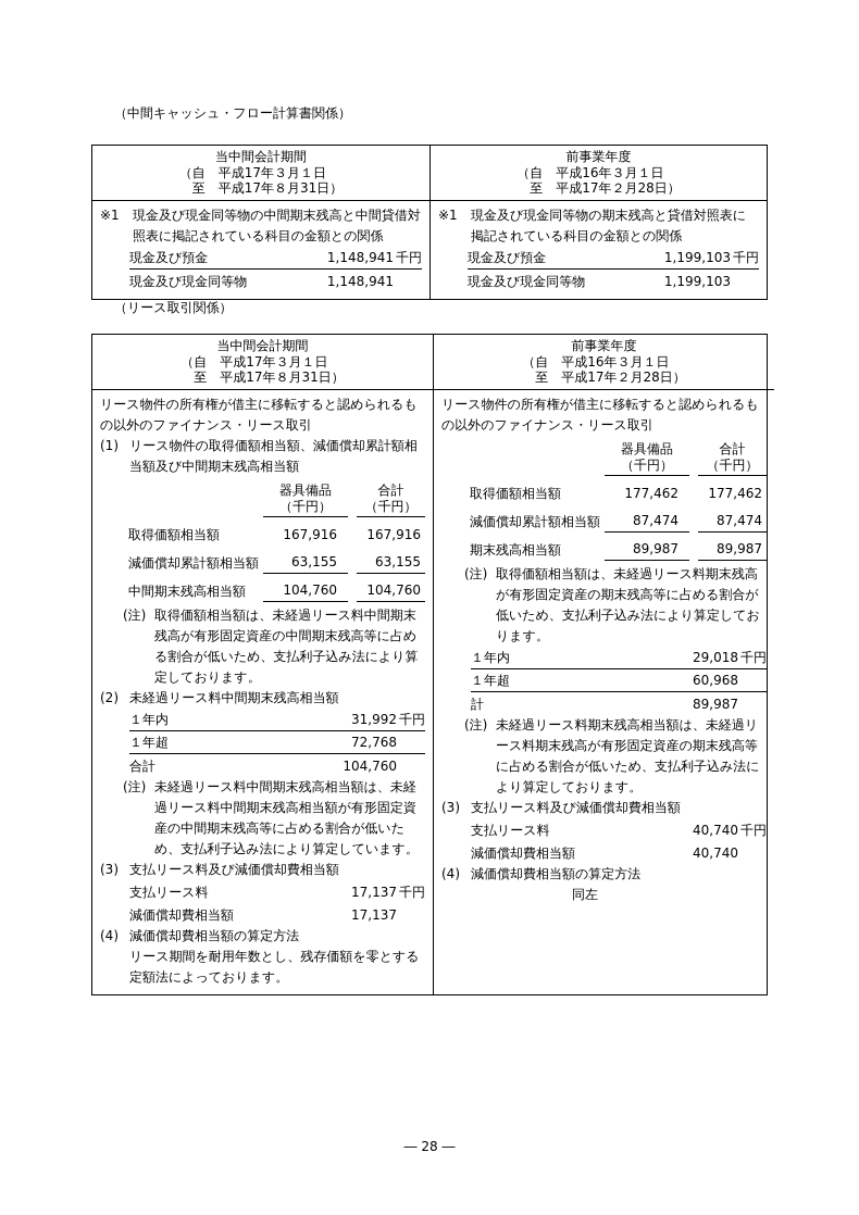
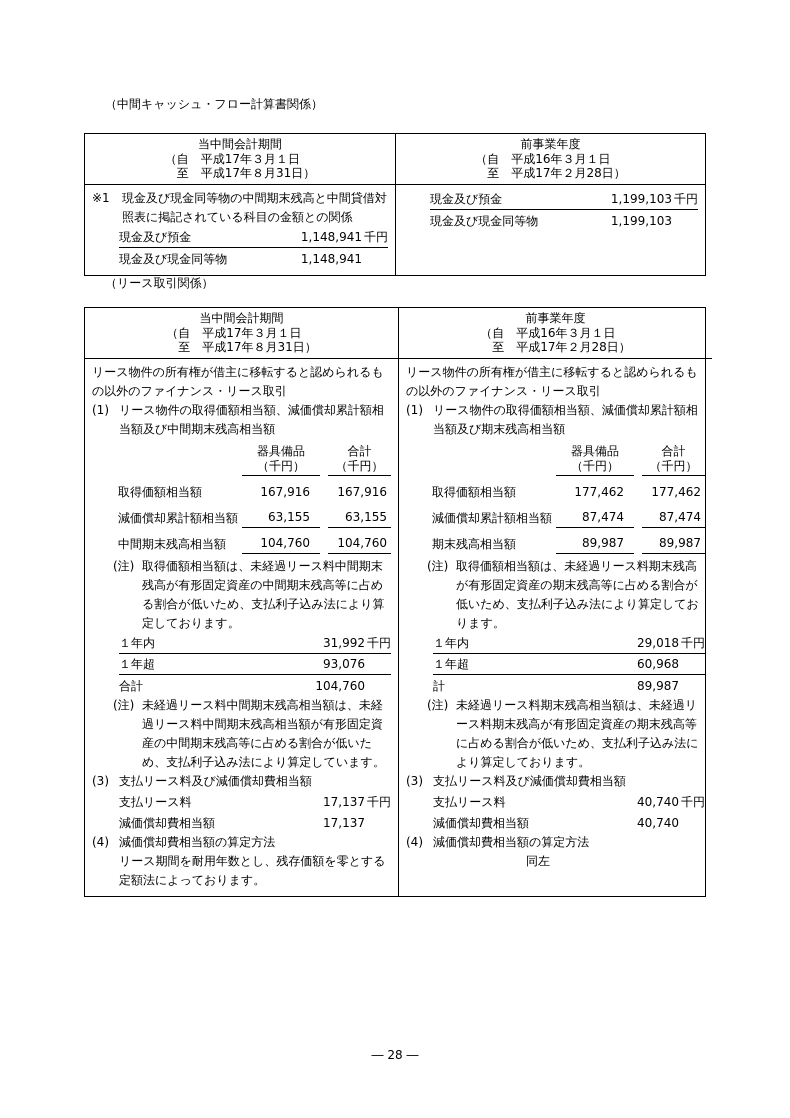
  （中間キャッシュ・フロー計算書関係）
  当中間会計期間
  （自 平成17年３月１日
  至 平成17年８月31日）
  前事業年度
  （自 平成16年３月１日
  至 平成17年２月28日）
  ※1 現金及び現金同等物の中間期末残高と中間貸借対照表に掲記されている科目の金額との関係
  現金及び預金
  1,148,941
  千円
  現金及び現金同等物
  1,148,941
- ※1 現金及び現金同等物の期末残高と貸借対照表に掲記されている科目の金額との関係
  現金及び預金
  1,199,103
  千円
  現金及び現金同等物
  1,199,103
  （リース取引関係）
  当中間会計期間
  （自 平成17年３月１日
  至 平成17年８月31日）
  前事業年度
  （自 平成16年３月１日
  至 平成17年２月28日）
  リース物件の所有権が借主に移転すると認められるもの以外のファイナンス・リース取引
  (1) リース物件の取得価額相当額、減価償却累計額相当額及び中間期末残高相当額
  器具備品
  （千円）
  合計
  （千円）
  取得価額相当額
  167,916
  167,916
  減価償却累計額相当額
  63,155
  63,155
  中間期末残高相当額
  104,760
  104,760
  (注) 取得価額相当額は、未経過リース料中間期末残高が有形固定資産の中間期末残高等に占める割合が低いため、支払利子込み法により算定しております。
- (2) 未経過リース料中間期末残高相当額
  １年内
  31,992
  千円
  １年超
- 72,768
+ 93,076
  合計
  104,760
  (注) 未経過リース料中間期末残高相当額は、未経過リース料中間期末残高相当額が有形固定資産の中間期末残高等に占める割合が低いため、支払利子込み法により算定しています。
  (3) 支払リース料及び減価償却費相当額
  支払リース料
  17,137
  千円
  減価償却費相当額
  17,137
  (4) 減価償却費相当額の算定方法
  リース期間を耐用年数とし、残存価額を零とする定額法によっております。
  リース物件の所有権が借主に移転すると認められるもの以外のファイナンス・リース取引
+ (1) リース物件の取得価額相当額、減価償却累計額相当額及び期末残高相当額
  器具備品
  （千円）
  合計
  （千円）
  取得価額相当額
  177,462
  177,462
  減価償却累計額相当額
  87,474
  87,474
  期末残高相当額
  89,987
  89,987
  (注) 取得価額相当額は、未経過リース料期末残高が有形固定資産の期末残高等に占める割合が低いため、支払利子込み法により算定しております。
  １年内
  29,018
  千円
  １年超
  60,968
  計
  89,987
  (注) 未経過リース料期末残高相当額は、未経過リース料期末残高が有形固定資産の期末残高等に占める割合が低いため、支払利子込み法により算定しております。
  (3) 支払リース料及び減価償却費相当額
  支払リース料
  40,740
  千円
  減価償却費相当額
  40,740
  (4) 減価償却費相当額の算定方法
  同左
  ― 28 ―
